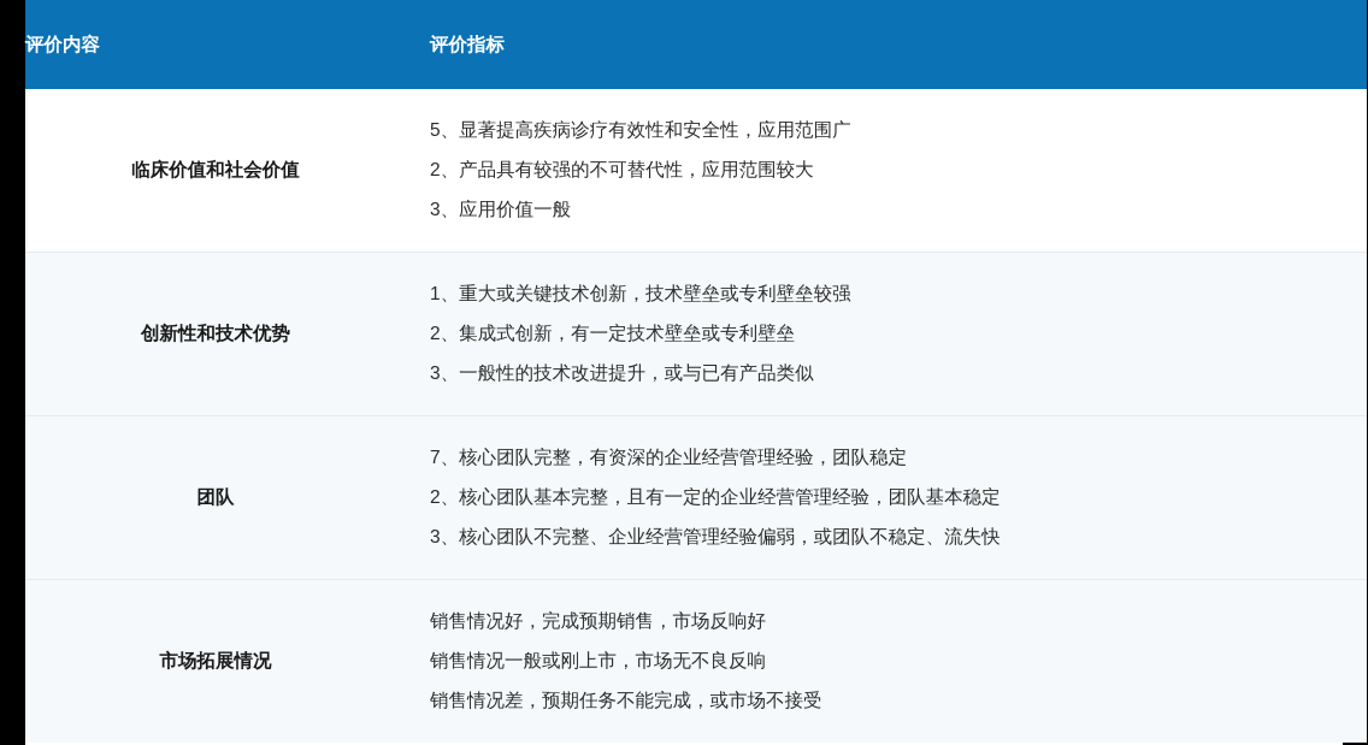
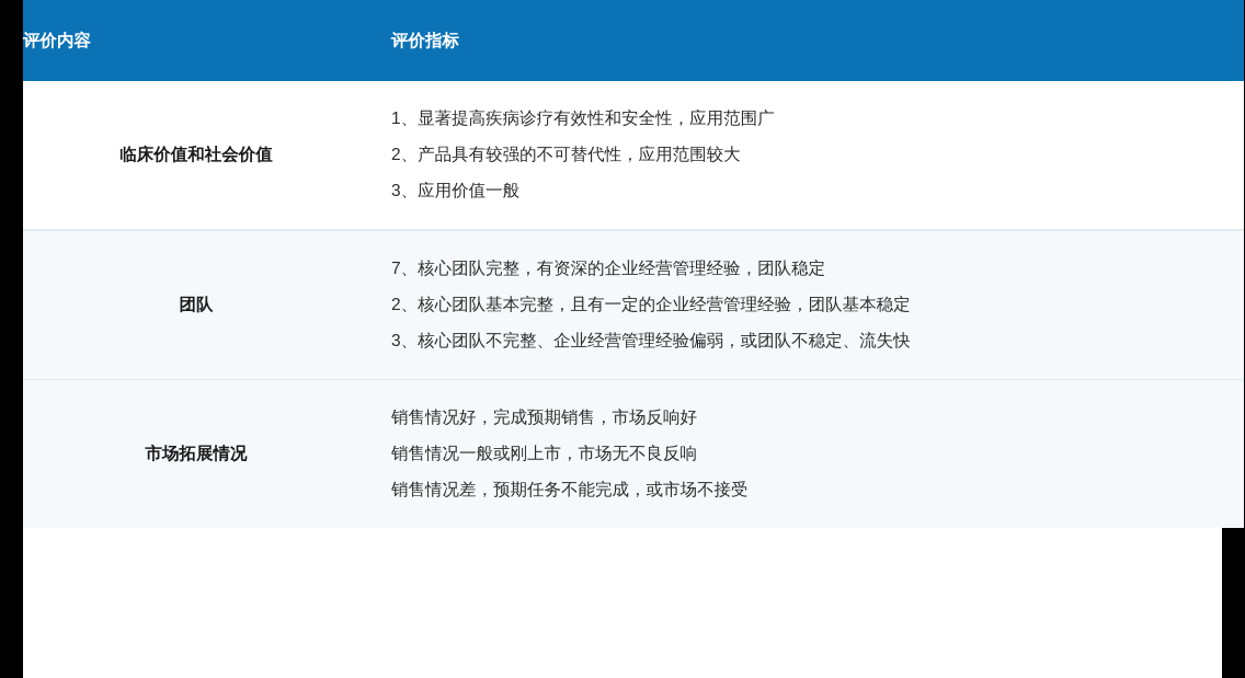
  评价内容	评价指标
- 临床价值和社会价值	5、显著提高疾病诊疗有效性和安全性，应用范围广 2、产品具有较强的不可替代性，应用范围较大 3、应用价值一般
+ 临床价值和社会价值	1、显著提高疾病诊疗有效性和安全性，应用范围广 2、产品具有较强的不可替代性，应用范围较大 3、应用价值一般
- 创新性和技术优势	1、重大或关键技术创新，技术壁垒或专利壁垒较强 2、集成式创新，有一定技术壁垒或专利壁垒 3、一般性的技术改进提升，或与已有产品类似
  团队	7、核心团队完整，有资深的企业经营管理经验，团队稳定 2、核心团队基本完整，且有一定的企业经营管理经验，团队基本稳定 3、核心团队不完整、企业经营管理经验偏弱，或团队不稳定、流失快
  市场拓展情况	销售情况好，完成预期销售，市场反响好 销售情况一般或刚上市，市场无不良反响 销售情况差，预期任务不能完成，或市场不接受
